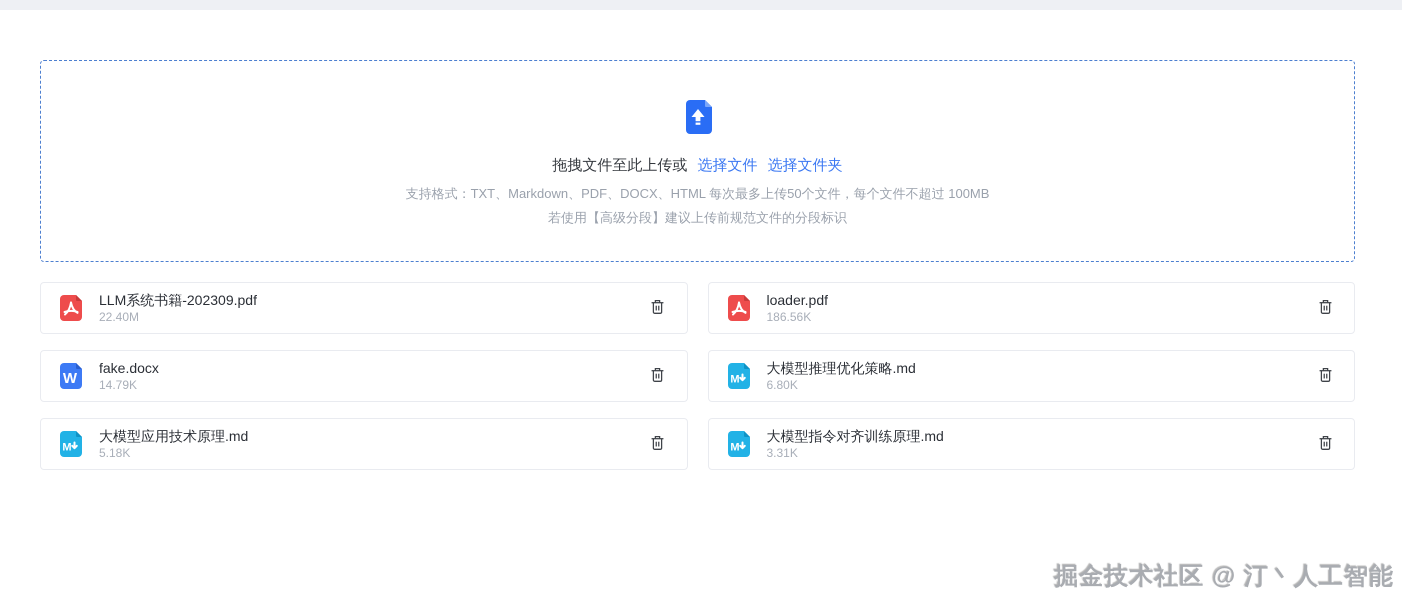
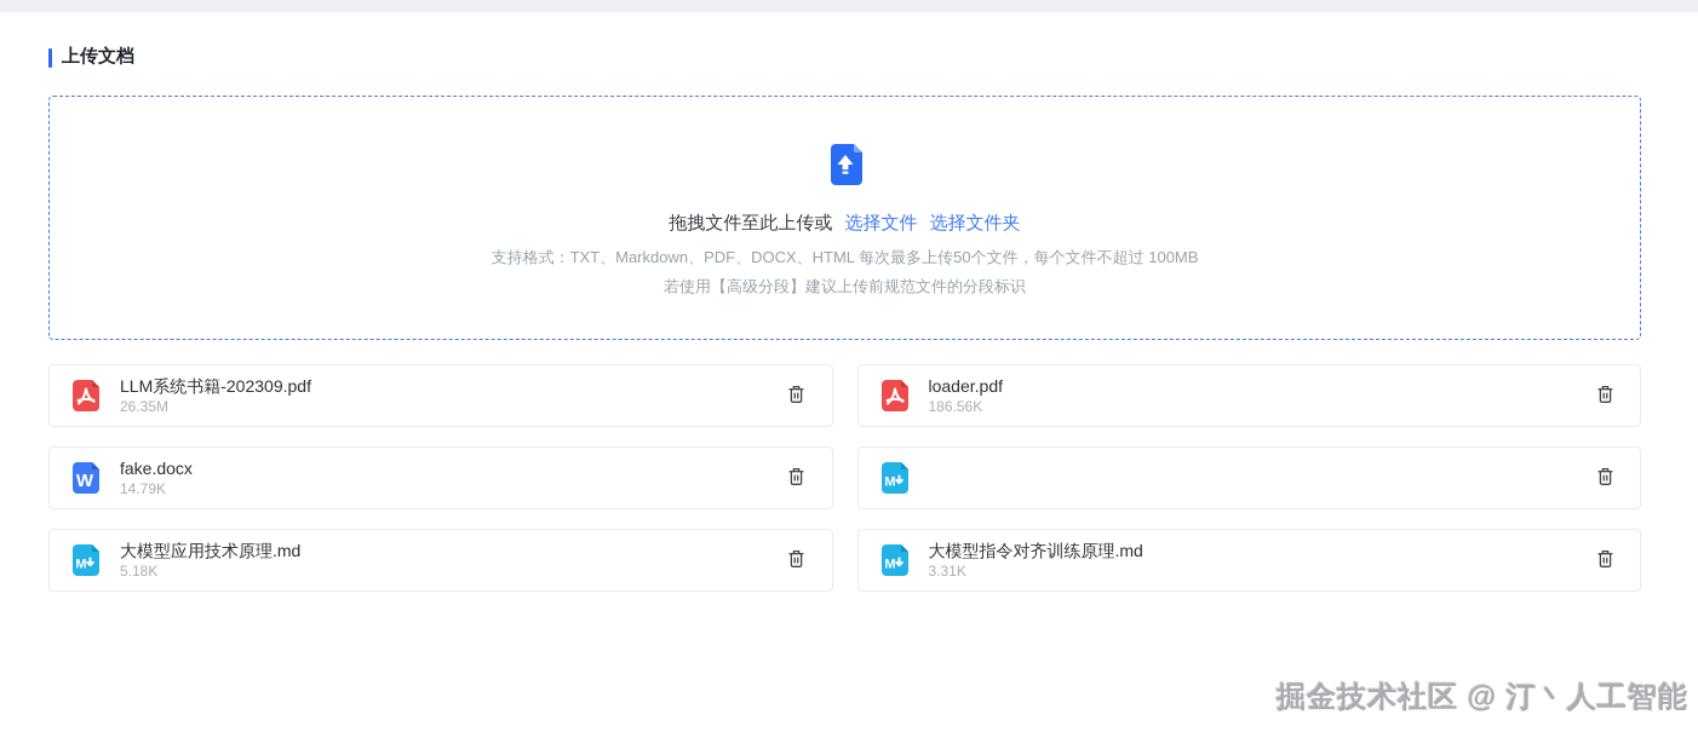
+ 上传文档
  拖拽文件至此上传或 选择文件 选择文件夹
  支持格式：TXT、Markdown、PDF、DOCX、HTML 每次最多上传50个文件，每个文件不超过 100MB
  若使用【高级分段】建议上传前规范文件的分段标识
  LLM系统书籍-202309.pdf
- 22.40M
+ 26.35M
  loader.pdf
  186.56K
  W
  fake.docx
  14.79K
  M
- 大模型推理优化策略.md
- 6.80K
  M
  大模型应用技术原理.md
  5.18K
  M
  大模型指令对齐训练原理.md
  3.31K
  掘金技术社区 @ 汀丶人工智能
